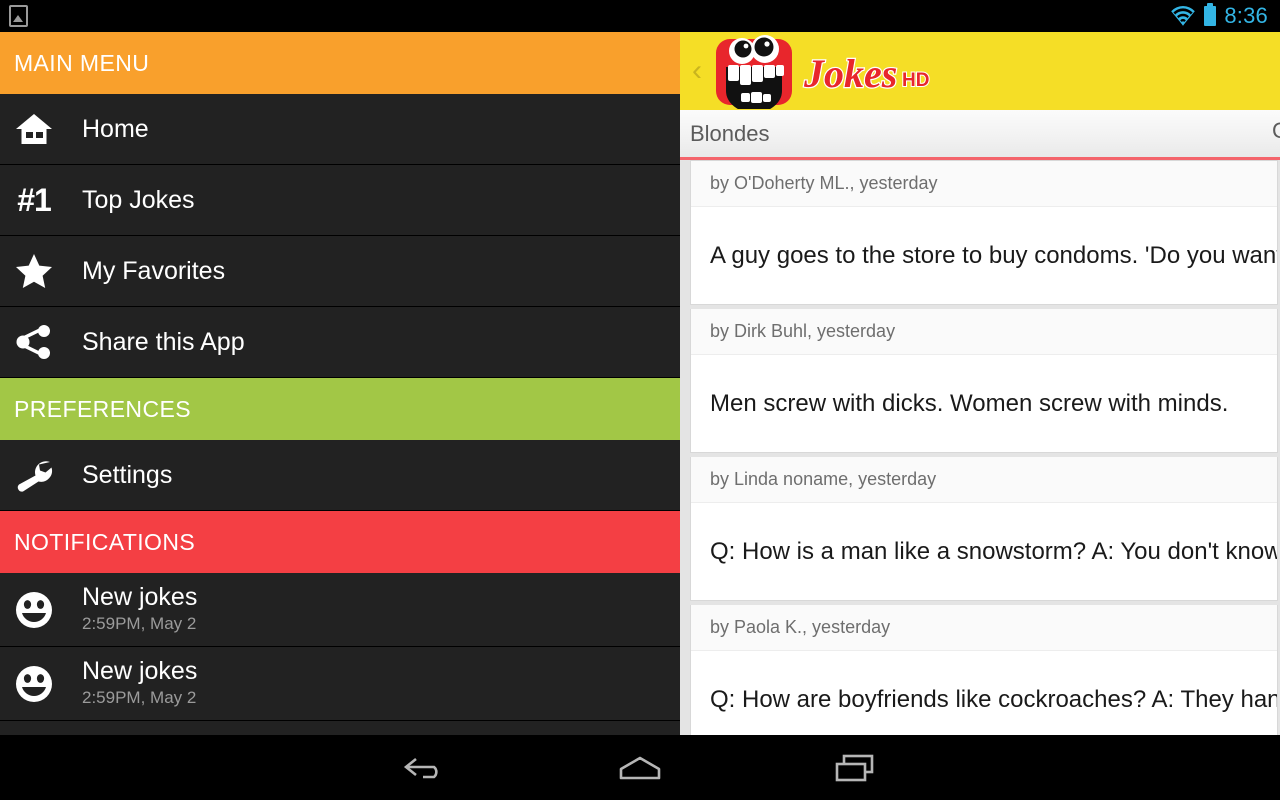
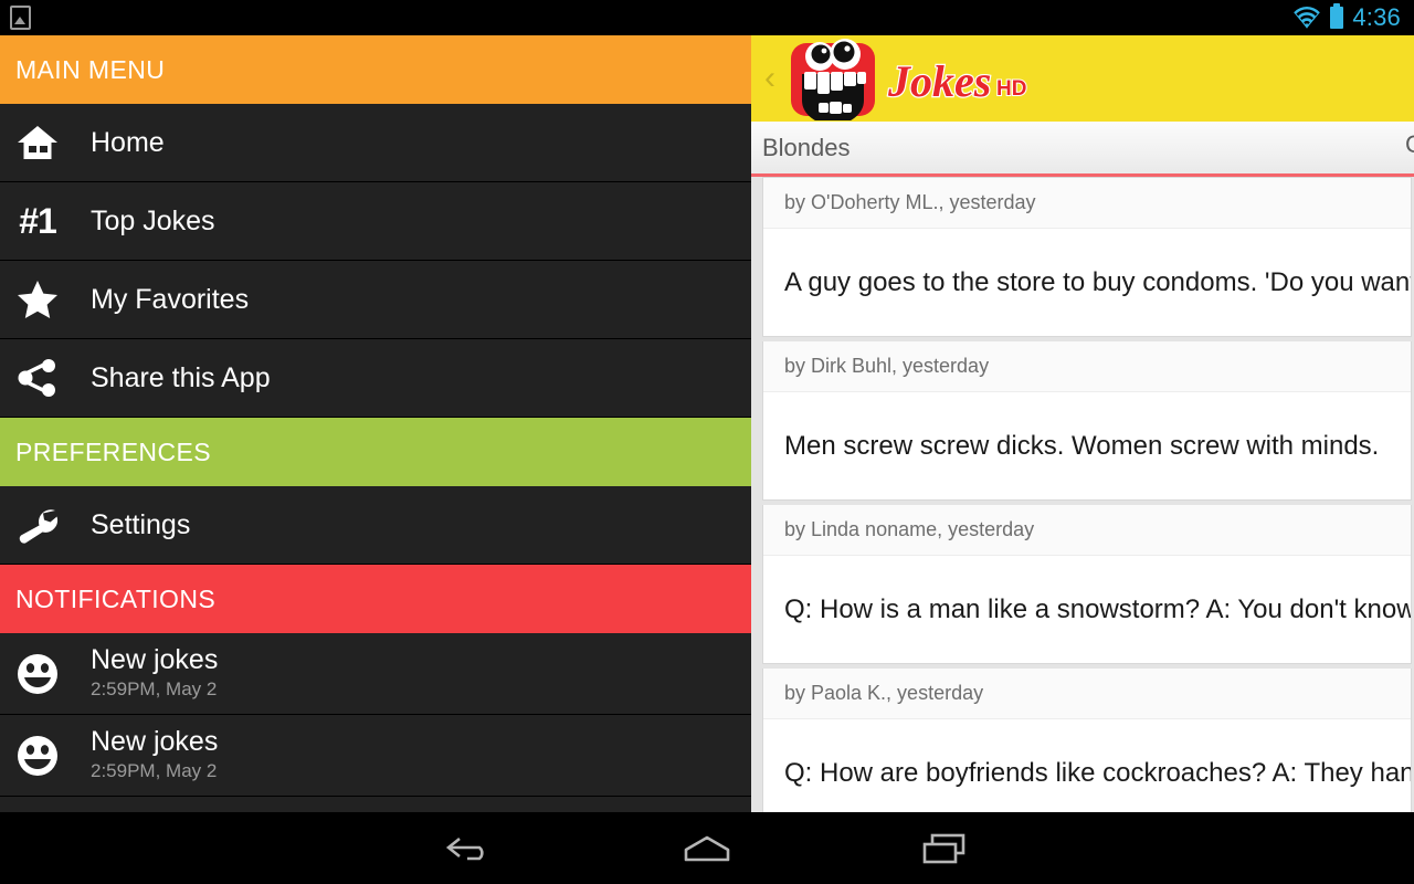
- 8:36
+ 4:36
  MAIN MENU
  Home
  #1
  Top Jokes
  My Favorites
  Share this App
  PREFERENCES
  Settings
  NOTIFICATIONS
  New jokes
  2:59PM, May 2
  New jokes
  2:59PM, May 2
  ‹
  Jokes
  HD
  Blondes
  by O'Doherty ML., yesterday
  A guy goes to the store to buy condoms. 'Do you wan
  by Dirk Buhl, yesterday
- Men screw with dicks. Women screw with minds.
+ Men screw screw dicks. Women screw with minds.
  by Linda noname, yesterday
  Q: How is a man like a snowstorm? A: You don't know
  by Paola K., yesterday
  Q: How are boyfriends like cockroaches? A: They han
